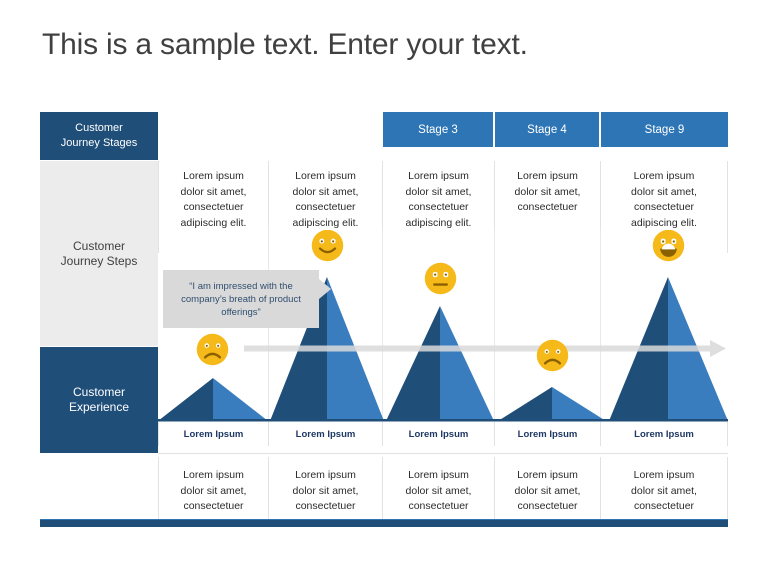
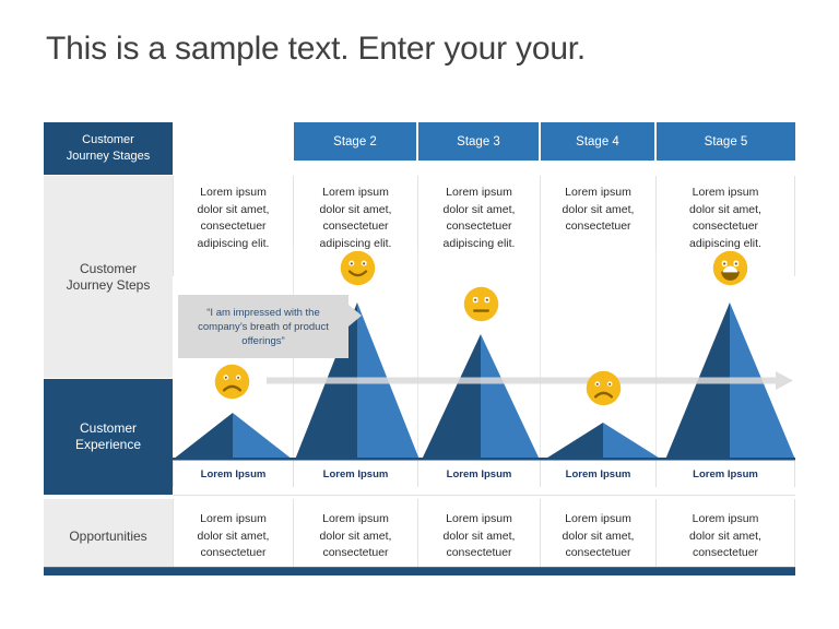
- This is a sample text. Enter your text.
+ This is a sample text. Enter your your.
  Customer
  Journey Stages
  Customer
  Journey Steps
  Customer
  Experience
+ Opportunities
+ Stage 2
  Stage 3
  Stage 4
- Stage 9
+ Stage 5
  Lorem ipsum
  dolor sit amet,
  consectetuer
  adipiscing elit.
  Lorem ipsum
  dolor sit amet,
  consectetuer
  adipiscing elit.
  Lorem ipsum
  dolor sit amet,
  consectetuer
  adipiscing elit.
  Lorem ipsum
  dolor sit amet,
  consectetuer
  Lorem ipsum
  dolor sit amet,
  consectetuer
  adipiscing elit.
  Lorem Ipsum
  Lorem Ipsum
  Lorem Ipsum
  Lorem Ipsum
  Lorem Ipsum
  Lorem ipsum
  dolor sit amet,
  consectetuer
  Lorem ipsum
  dolor sit amet,
  consectetuer
  Lorem ipsum
  dolor sit amet,
  consectetuer
  Lorem ipsum
  dolor sit amet,
  consectetuer
  Lorem ipsum
  dolor sit amet,
  consectetuer
  “I am impressed with the
  company’s breath of product
  offerings”
